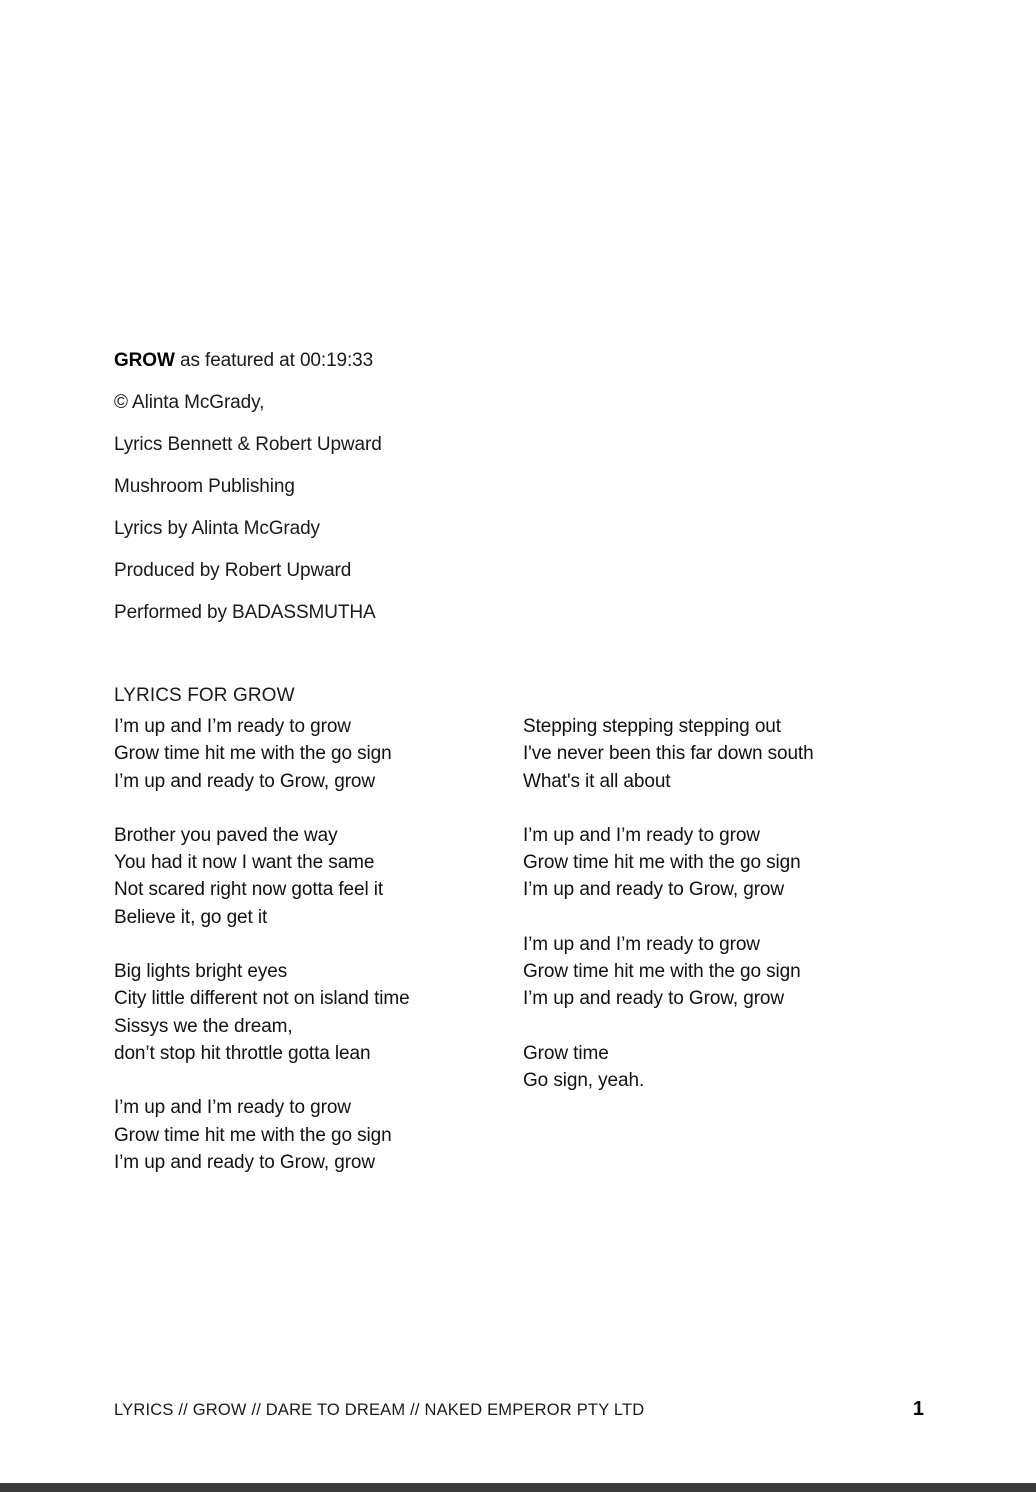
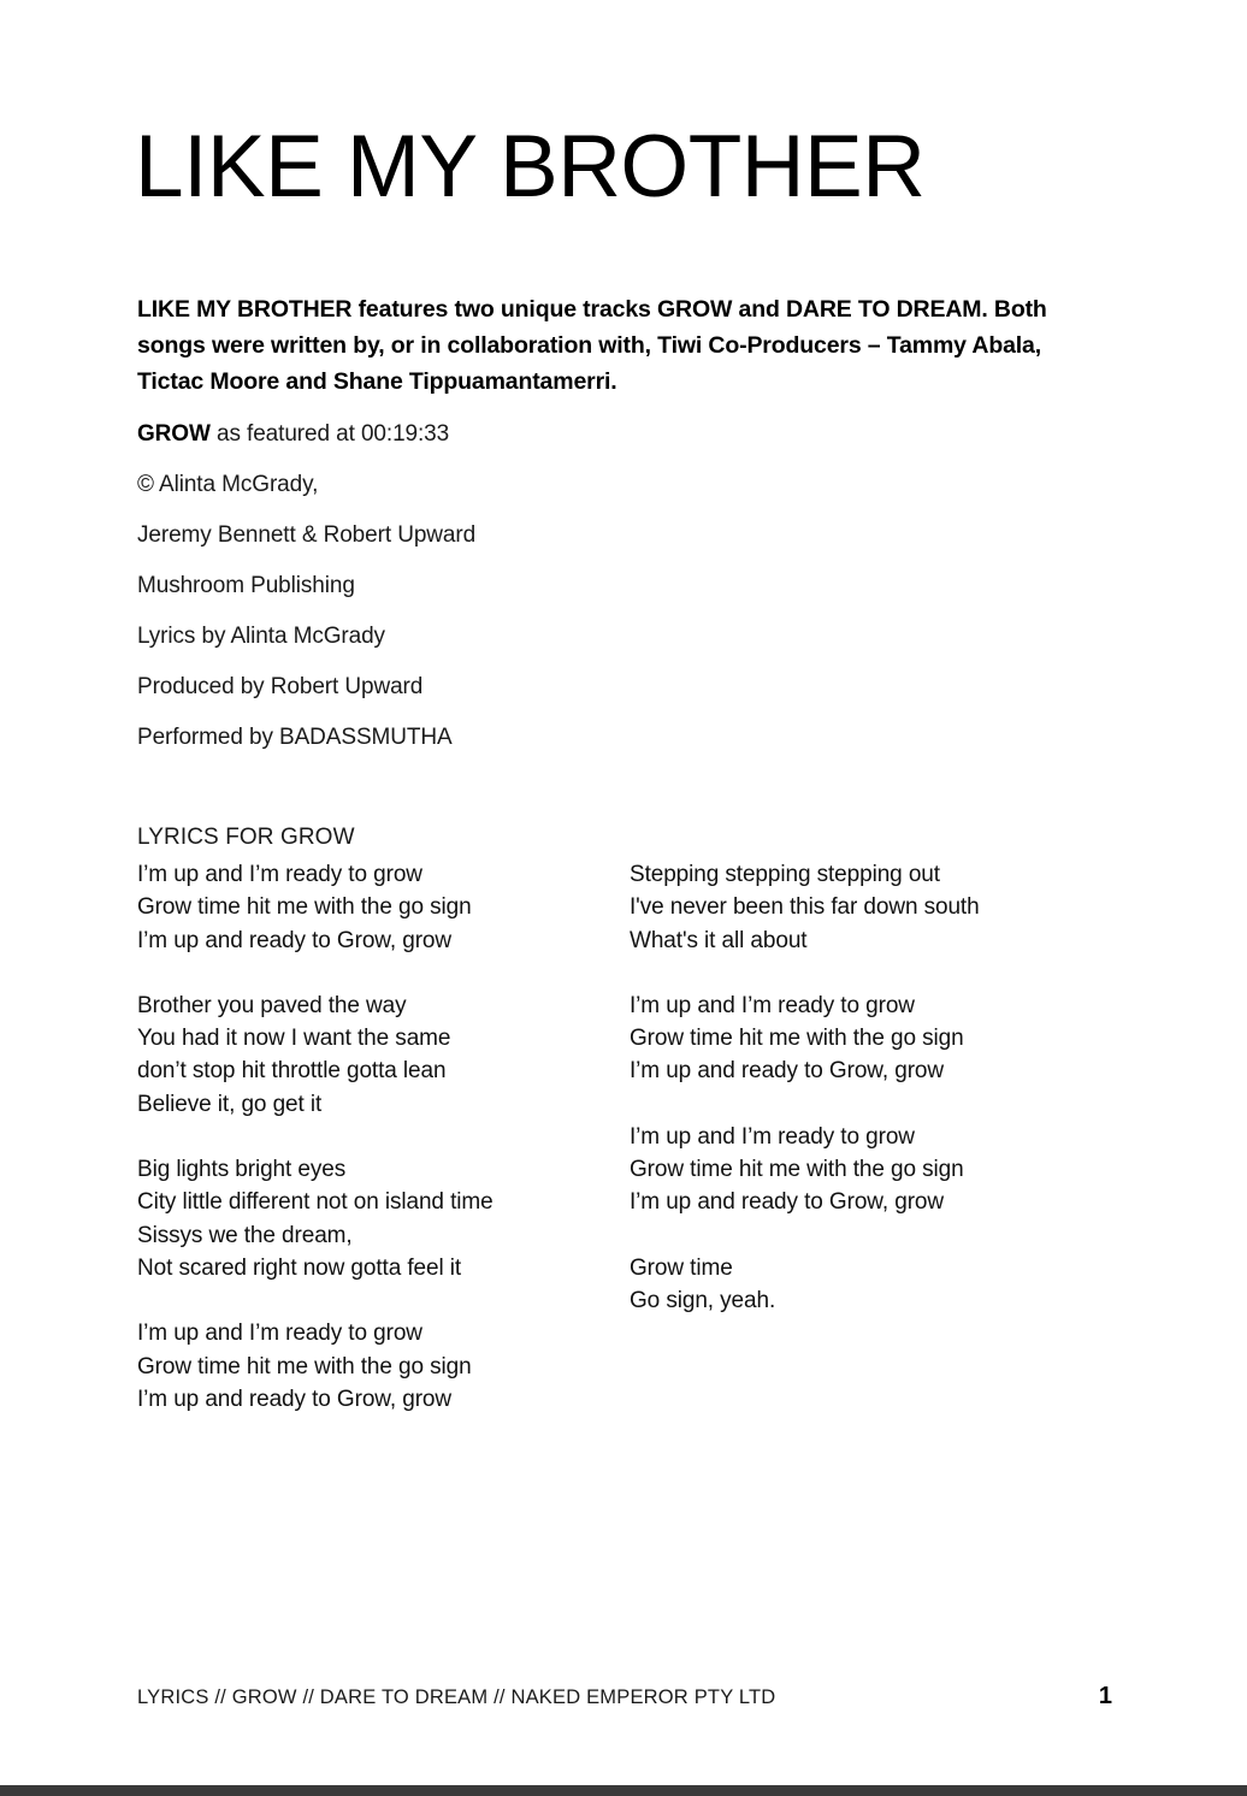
+ LIKE MY BROTHER
+ LIKE MY BROTHER features two unique tracks GROW and DARE TO DREAM. Both songs were written by, or in collaboration with, Tiwi Co-Producers – Tammy Abala, Tictac Moore and Shane Tippuamantamerri.
  GROW as featured at 00:19:33
  © Alinta McGrady,
- Lyrics Bennett & Robert Upward
+ Jeremy Bennett & Robert Upward
  Mushroom Publishing
  Lyrics by Alinta McGrady
  Produced by Robert Upward
  Performed by BADASSMUTHA
  LYRICS FOR GROW
  I’m up and I’m ready to grow
  Grow time hit me with the go sign
  I’m up and ready to Grow, grow
  Brother you paved the way
  You had it now I want the same
- Not scared right now gotta feel it
+ don’t stop hit throttle gotta lean
  Believe it, go get it
  Big lights bright eyes
  City little different not on island time
  Sissys we the dream,
- don’t stop hit throttle gotta lean
+ Not scared right now gotta feel it
  I’m up and I’m ready to grow
  Grow time hit me with the go sign
  I’m up and ready to Grow, grow
  Stepping stepping stepping out
  I've never been this far down south
  What's it all about
  I’m up and I’m ready to grow
  Grow time hit me with the go sign
  I’m up and ready to Grow, grow
  I’m up and I’m ready to grow
  Grow time hit me with the go sign
  I’m up and ready to Grow, grow
  Grow time
  Go sign, yeah.
  LYRICS // GROW // DARE TO DREAM // NAKED EMPEROR PTY LTD
  1
